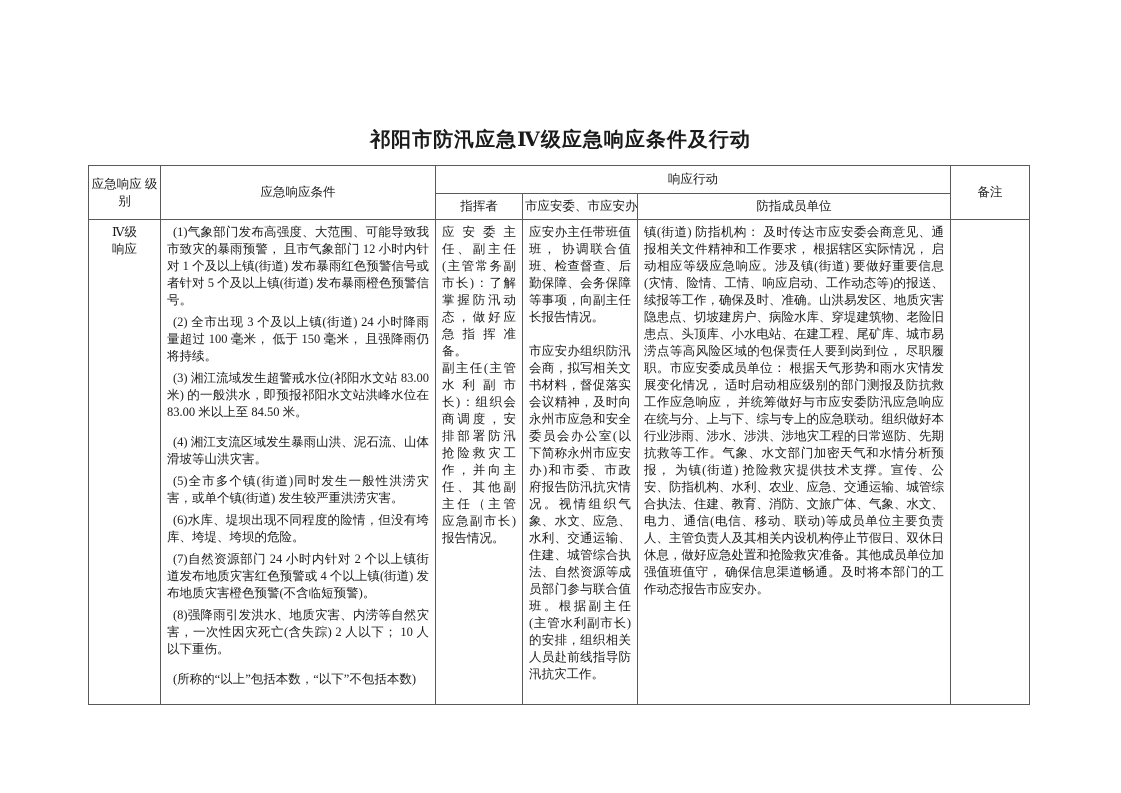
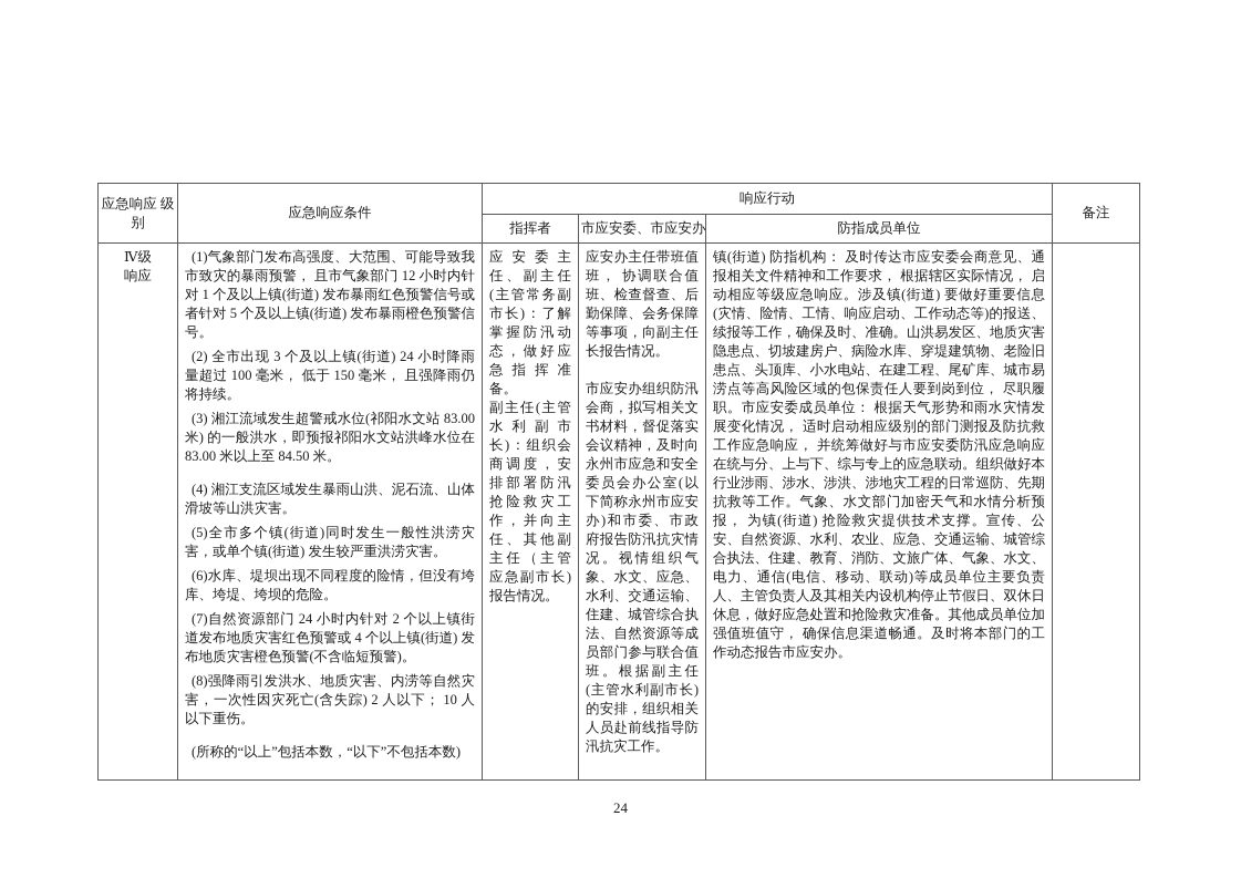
- 祁阳市防汛应急Ⅳ级应急响应条件及行动
  应急响应 级别	应急响应条件	响应行动	备注
  指挥者	市应安委、市应安办	防指成员单位
- Ⅳ级 响应	(1)气象部门发布高强度、大范围、可能导致我市致灾的暴雨预警， 且市气象部门 12 小时内针对 1 个及以上镇(街道) 发布暴雨红色预警信号或者针对 5 个及以上镇(街道) 发布暴雨橙色预警信号。 (2) 全市出现 3 个及以上镇(街道) 24 小时降雨量超过 100 毫米， 低于 150 毫米， 且强降雨仍将持续。 (3) 湘江流域发生超警戒水位(祁阳水文站 83.00米) 的一般洪水，即预报祁阳水文站洪峰水位在 83.00 米以上至 84.50 米。 (4) 湘江支流区域发生暴雨山洪、泥石流、山体滑坡等山洪灾害。 (5)全市多个镇(街道)同时发生一般性洪涝灾害，或单个镇(街道) 发生较严重洪涝灾害。 (6)水库、堤坝出现不同程度的险情，但没有垮库、垮堤、垮坝的危险。 (7)自然资源部门 24 小时内针对 2 个以上镇街道发布地质灾害红色预警或 4 个以上镇(街道) 发布地质灾害橙色预警(不含临短预警)。 (8)强降雨引发洪水、地质灾害、内涝等自然灾害，一次性因灾死亡(含失踪) 2 人以下； 10 人以下重伤。 (所称的“以上”包括本数，“以下”不包括本数)	应安委主任、副主任(主管常务副市长)：了解掌握防汛动态，做好应急指挥准备。 副主任(主管水利副市长)：组织会商调度，安排部署防汛抢险救灾工作，并向主任、其他副主任（主管应急副市长)报告情况。	应安办主任带班值班， 协调联合值班、检查督查、后勤保障、会务保障等事项，向副主任长报告情况。 市应安办组织防汛会商，拟写相关文书材料，督促落实会议精神，及时向永州市应急和安全委员会办公室(以下简称永州市应安办)和市委、市政府报告防汛抗灾情况。视情组织气象、水文、应急、水利、交通运输、住建、城管综合执法、自然资源等成员部门参与联合值班。根据副主任(主管水利副市长)的安排，组织相关人员赴前线指导防汛抗灾工作。	镇(街道) 防指机构： 及时传达市应安委会商意见、通报相关文件精神和工作要求， 根据辖区实际情况， 启动相应等级应急响应。涉及镇(街道) 要做好重要信息(灾情、险情、工情、响应启动、工作动态等)的报送、续报等工作，确保及时、准确。山洪易发区、地质灾害隐患点、切坡建房户、病险水库、穿堤建筑物、老险旧患点、头顶库、小水电站、在建工程、尾矿库、城市易涝点等高风险区域的包保责任人要到岗到位， 尽职履职。市应安委成员单位： 根据天气形势和雨水灾情发展变化情况， 适时启动相应级别的部门测报及防抗救工作应急响应， 并统筹做好与市应安委防汛应急响应在统与分、上与下、综与专上的应急联动。组织做好本行业涉雨、涉水、涉洪、涉地灾工程的日常巡防、先期抗救等工作。气象、水文部门加密天气和水情分析预报， 为镇(街道) 抢险救灾提供技术支撑。宣传、公安、防指机构、水利、农业、应急、交通运输、城管综合执法、住建、教育、消防、文旅广体、气象、水文、电力、通信(电信、移动、联动)等成员单位主要负责人、主管负责人及其相关内设机构停止节假日、双休日休息，做好应急处置和抢险救灾准备。其他成员单位加强值班值守， 确保信息渠道畅通。及时将本部门的工作动态报告市应安办。
+ Ⅳ级 响应	(1)气象部门发布高强度、大范围、可能导致我市致灾的暴雨预警， 且市气象部门 12 小时内针对 1 个及以上镇(街道) 发布暴雨红色预警信号或者针对 5 个及以上镇(街道) 发布暴雨橙色预警信号。 (2) 全市出现 3 个及以上镇(街道) 24 小时降雨量超过 100 毫米， 低于 150 毫米， 且强降雨仍将持续。 (3) 湘江流域发生超警戒水位(祁阳水文站 83.00米) 的一般洪水，即预报祁阳水文站洪峰水位在 83.00 米以上至 84.50 米。 (4) 湘江支流区域发生暴雨山洪、泥石流、山体滑坡等山洪灾害。 (5)全市多个镇(街道)同时发生一般性洪涝灾害，或单个镇(街道) 发生较严重洪涝灾害。 (6)水库、堤坝出现不同程度的险情，但没有垮库、垮堤、垮坝的危险。 (7)自然资源部门 24 小时内针对 2 个以上镇街道发布地质灾害红色预警或 4 个以上镇(街道) 发布地质灾害橙色预警(不含临短预警)。 (8)强降雨引发洪水、地质灾害、内涝等自然灾害，一次性因灾死亡(含失踪) 2 人以下； 10 人以下重伤。 (所称的“以上”包括本数，“以下”不包括本数)	应安委主任、副主任(主管常务副市长)：了解掌握防汛动态，做好应急指挥准备。 副主任(主管水利副市长)：组织会商调度，安排部署防汛抢险救灾工作，并向主任、其他副主任（主管应急副市长)报告情况。	应安办主任带班值班， 协调联合值班、检查督查、后勤保障、会务保障等事项，向副主任长报告情况。 市应安办组织防汛会商，拟写相关文书材料，督促落实会议精神，及时向永州市应急和安全委员会办公室(以下简称永州市应安办)和市委、市政府报告防汛抗灾情况。视情组织气象、水文、应急、水利、交通运输、住建、城管综合执法、自然资源等成员部门参与联合值班。根据副主任(主管水利副市长)的安排，组织相关人员赴前线指导防汛抗灾工作。	镇(街道) 防指机构： 及时传达市应安委会商意见、通报相关文件精神和工作要求， 根据辖区实际情况， 启动相应等级应急响应。涉及镇(街道) 要做好重要信息(灾情、险情、工情、响应启动、工作动态等)的报送、续报等工作，确保及时、准确。山洪易发区、地质灾害隐患点、切坡建房户、病险水库、穿堤建筑物、老险旧患点、头顶库、小水电站、在建工程、尾矿库、城市易涝点等高风险区域的包保责任人要到岗到位， 尽职履职。市应安委成员单位： 根据天气形势和雨水灾情发展变化情况， 适时启动相应级别的部门测报及防抗救工作应急响应， 并统筹做好与市应安委防汛应急响应在统与分、上与下、综与专上的应急联动。组织做好本行业涉雨、涉水、涉洪、涉地灾工程的日常巡防、先期抗救等工作。气象、水文部门加密天气和水情分析预报， 为镇(街道) 抢险救灾提供技术支撑。宣传、公安、自然资源、水利、农业、应急、交通运输、城管综合执法、住建、教育、消防、文旅广体、气象、水文、电力、通信(电信、移动、联动)等成员单位主要负责人、主管负责人及其相关内设机构停止节假日、双休日休息，做好应急处置和抢险救灾准备。其他成员单位加强值班值守， 确保信息渠道畅通。及时将本部门的工作动态报告市应安办。
+ 24
